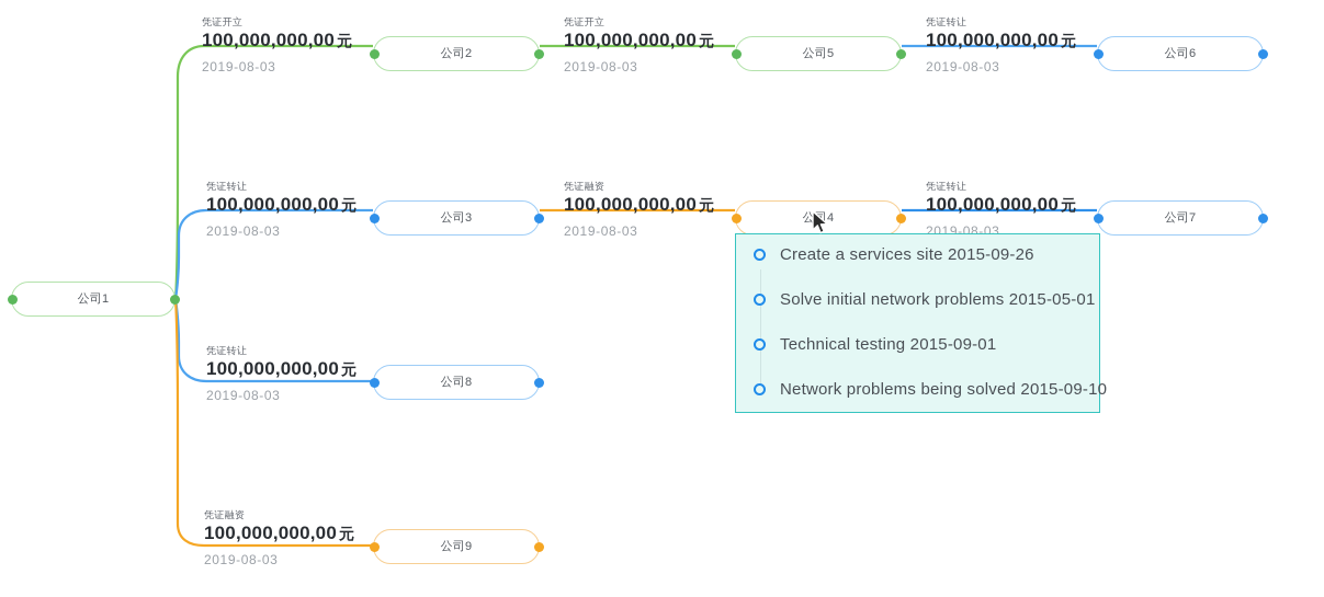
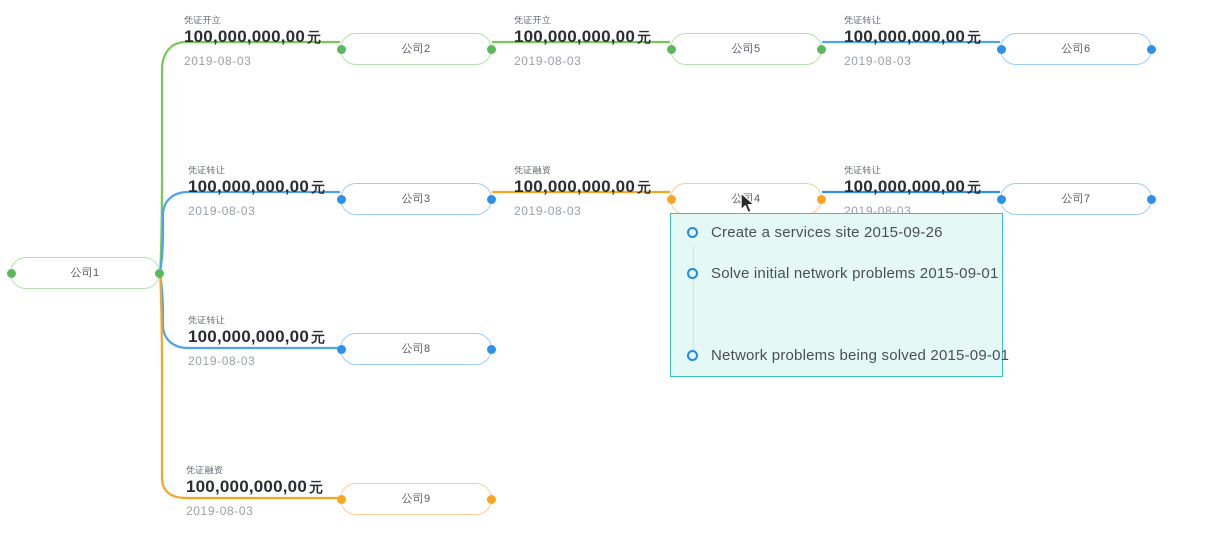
  公司1
  公司2
  公司5
  公司6
  公司3
  公司4
  公司7
  公司8
  公司9
  凭证开立
  100,000,000,00 元
  2019-08-03
  凭证开立
  100,000,000,00 元
  2019-08-03
  凭证转让
  100,000,000,00 元
  2019-08-03
  凭证转让
  100,000,000,00 元
  2019-08-03
  凭证融资
  100,000,000,00 元
  2019-08-03
  凭证转让
  100,000,000,00 元
  2019-08-03
  凭证转让
  100,000,000,00 元
  2019-08-03
  凭证融资
  100,000,000,00 元
  2019-08-03
  Create a services site 2015-09-26
- Solve initial network problems 2015-05-01
+ Solve initial network problems 2015-09-01
- Technical testing 2015-09-01
- Network problems being solved 2015-09-10
+ Network problems being solved 2015-09-01
